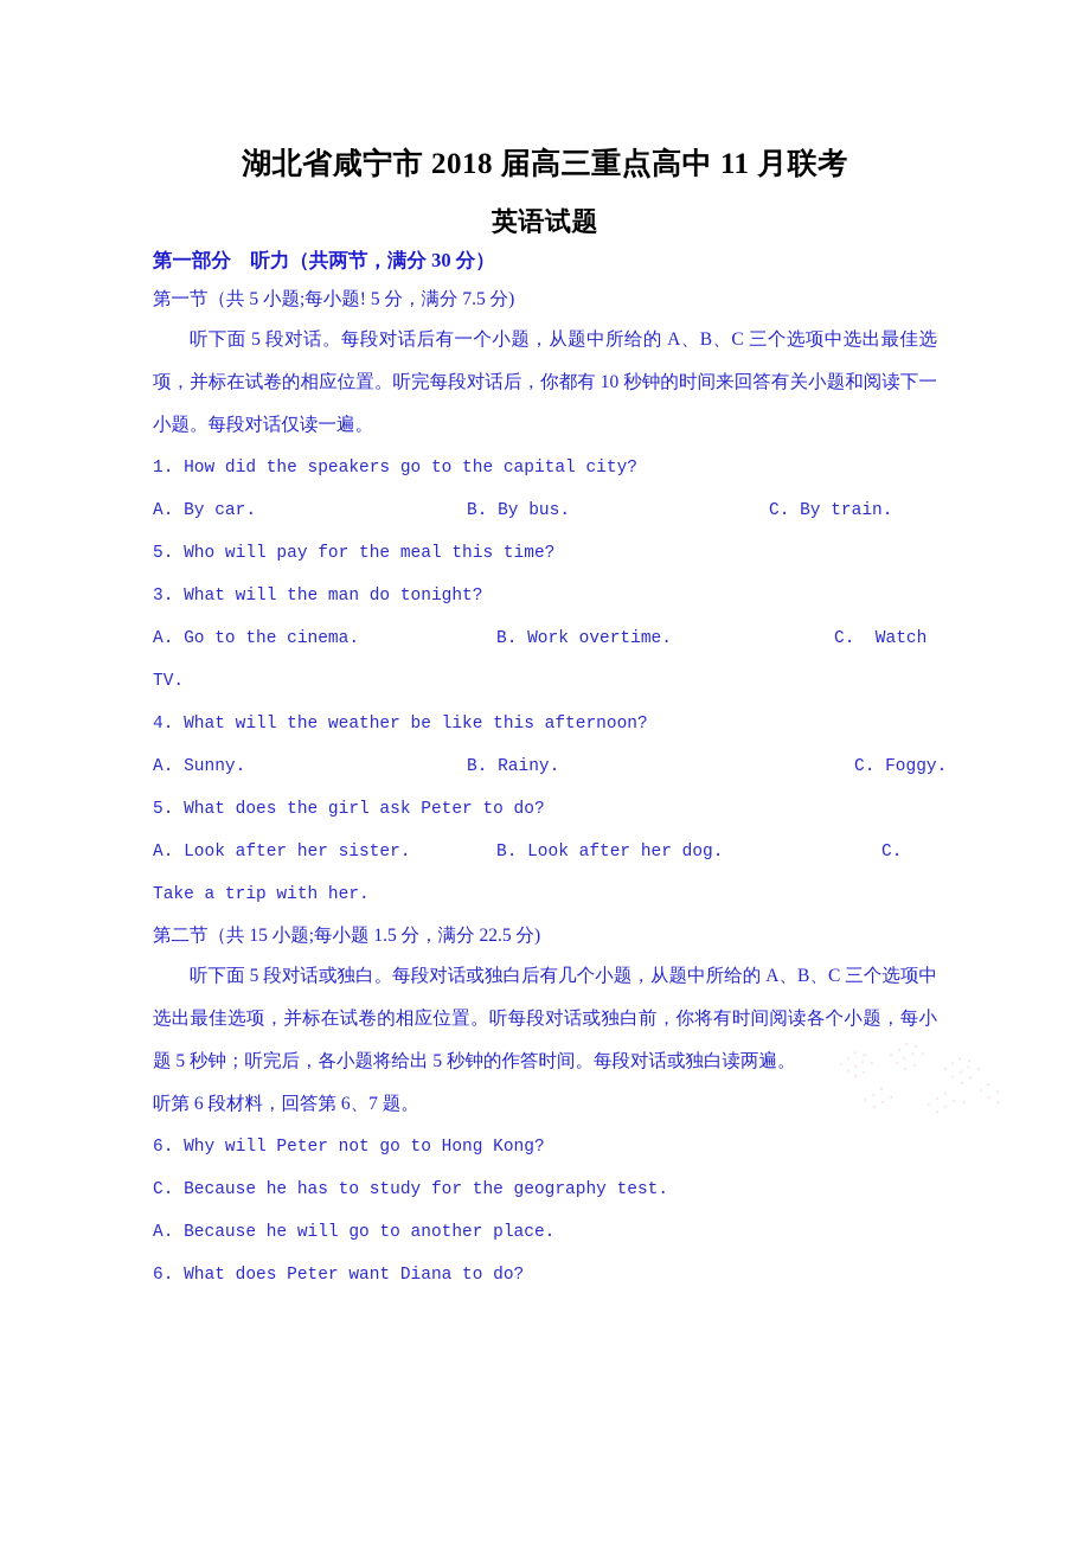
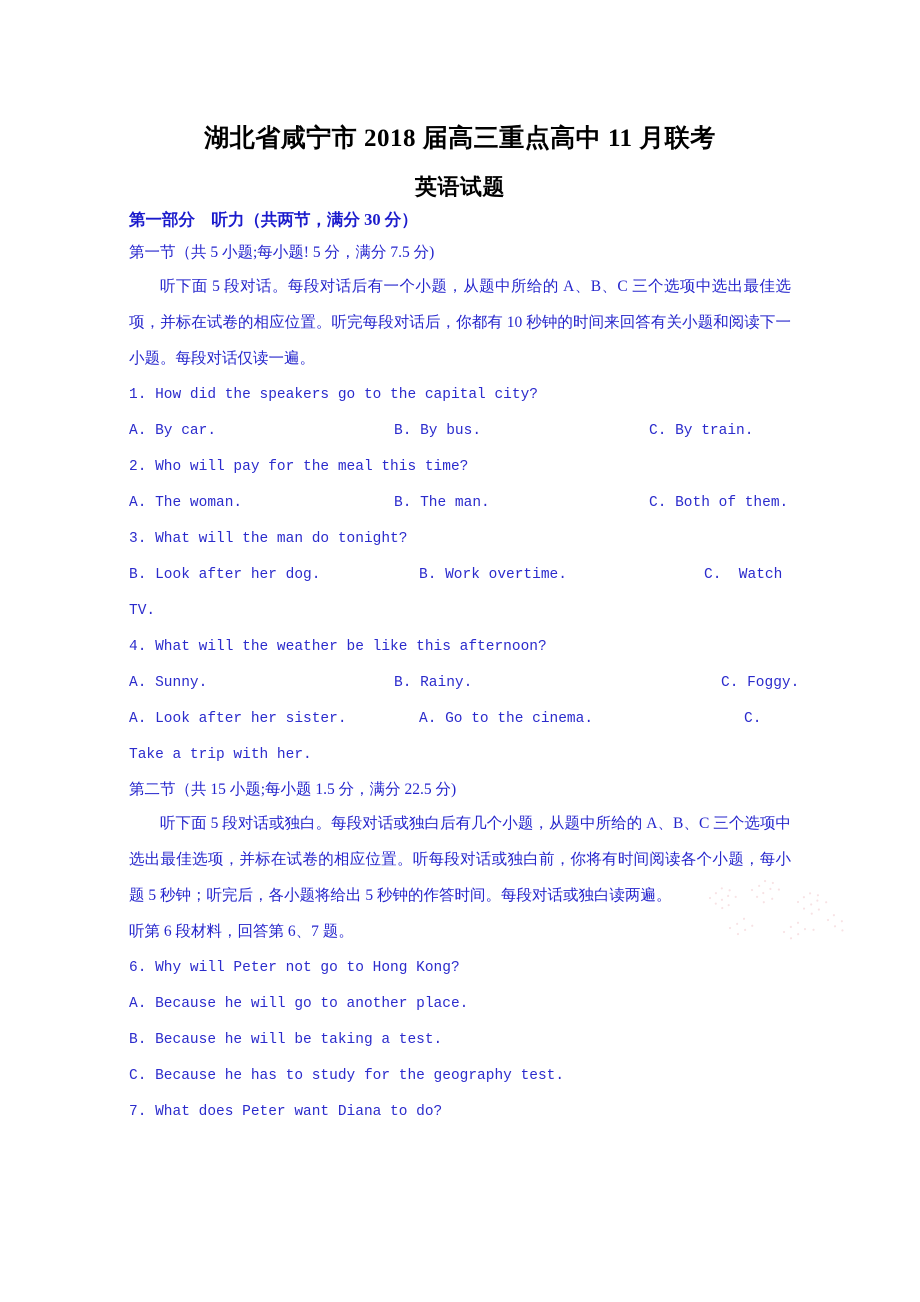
  湖北省咸宁市 2018 届高三重点高中 11 月联考
  英语试题
  第一部分 听力（共两节，满分 30 分）
  第一节（共 5 小题;每小题! 5 分，满分 7.5 分)
  听下面 5 段对话。每段对话后有一个小题，从题中所给的 A、B、C 三个选项中选出最佳选项，并标在试卷的相应位置。听完每段对话后，你都有 10 秒钟的时间来回答有关小题和阅读下一小题。每段对话仅读一遍。
  1. How did the speakers go to the capital city?
  A. By car.
  B. By bus.
  C. By train.
- 5. Who will pay for the meal this time?
+ 2. Who will pay for the meal this time?
+ A. The woman.
+ B. The man.
+ C. Both of them.
  3. What will the man do tonight?
- A. Go to the cinema.
+ B. Look after her dog.
  B. Work overtime.
  C. Watch
  TV.
  4. What will the weather be like this afternoon?
  A. Sunny.
  B. Rainy.
  C. Foggy.
- 5. What does the girl ask Peter to do?
  A. Look after her sister.
- B. Look after her dog.
+ A. Go to the cinema.
  C.
  Take a trip with her.
  第二节（共 15 小题;每小题 1.5 分，满分 22.5 分)
  听下面 5 段对话或独白。每段对话或独白后有几个小题，从题中所给的 A、B、C 三个选项中选出最佳选项，并标在试卷的相应位置。听每段对话或独白前，你将有时间阅读各个小题，每小题 5 秒钟；听完后，各小题将给出 5 秒钟的作答时间。每段对话或独白读两遍。
  听第 6 段材料，回答第 6、7 题。
  6. Why will Peter not go to Hong Kong?
- C. Because he has to study for the geography test.
+ A. Because he will go to another place.
+ B. Because he will be taking a test.
- A. Because he will go to another place.
+ C. Because he has to study for the geography test.
- 6. What does Peter want Diana to do?
+ 7. What does Peter want Diana to do?
